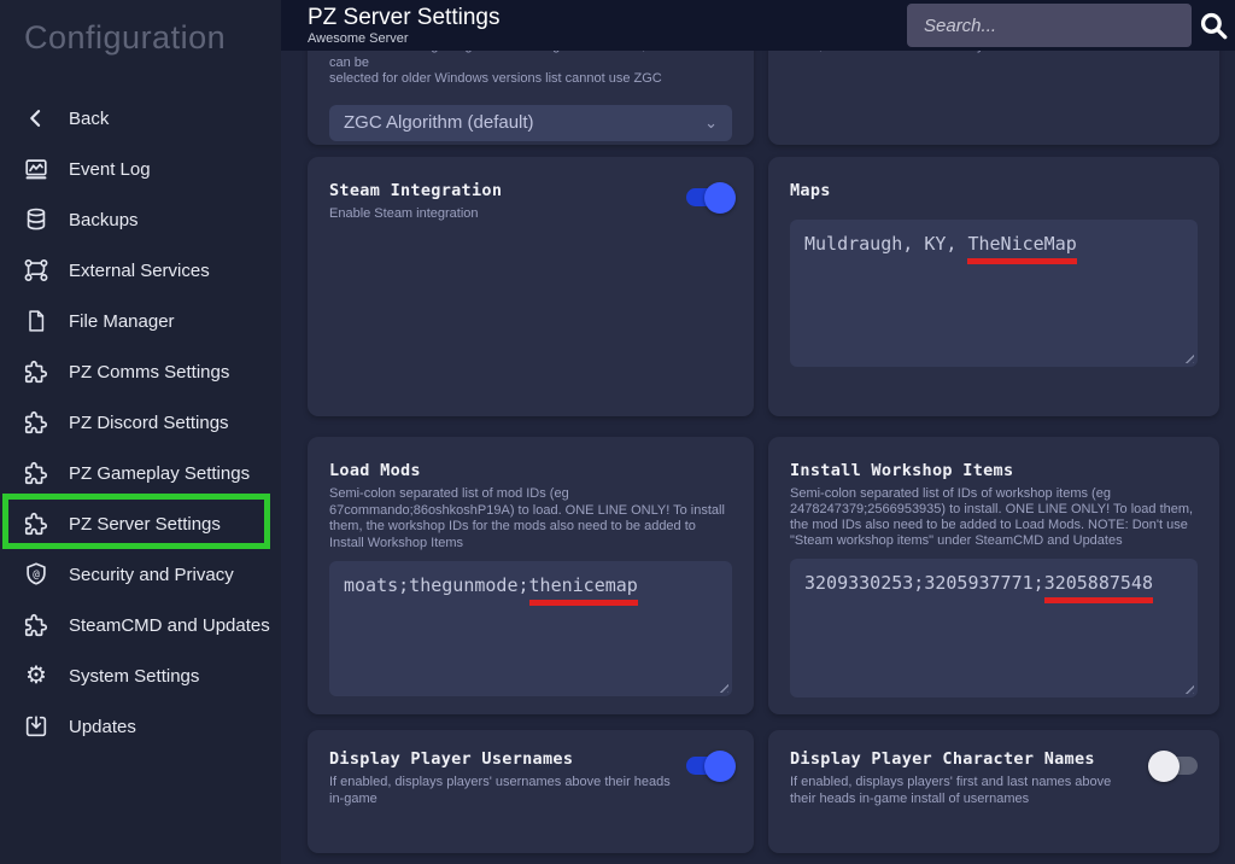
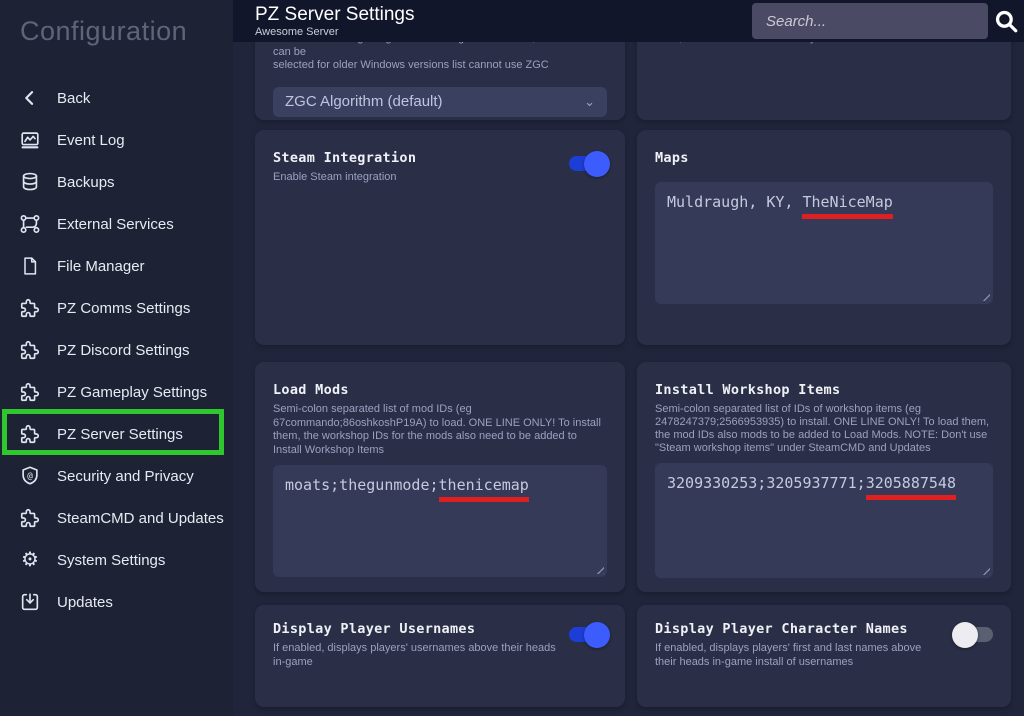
  Configuration
  Back
  Event Log
  Backups
  External Services
  File Manager
  PZ Comms Settings
  PZ Discord Settings
  PZ Gameplay Settings
  PZ Server Settings
  @
  Security and Privacy
  SteamCMD and Updates
  ⚙
  System Settings
  Updates
  PZ Server Settings
  Awesome Server
  Search...
  selected for older Windows versions list cannot use ZGC
  ZGC Algorithm (default)
  ⌄
  Steam Integration
  Enable Steam integration
  Maps
  Muldraugh, KY, TheNiceMap
  Load Mods
  Semi-colon separated list of mod IDs (eg 67commando;86oshkoshP19A) to load. ONE LINE ONLY! To install them, the workshop IDs for the mods also need to be added to Install Workshop Items
  moats;thegunmode;thenicemap
  Install Workshop Items
- Semi-colon separated list of IDs of workshop items (eg 2478247379;2566953935) to install. ONE LINE ONLY! To load them, the mod IDs also need to be added to Load Mods. NOTE: Don't use "Steam workshop items" under SteamCMD and Updates
+ Semi-colon separated list of IDs of workshop items (eg 2478247379;2566953935) to install. ONE LINE ONLY! To load them, the mod IDs also mods to be added to Load Mods. NOTE: Don't use "Steam workshop items" under SteamCMD and Updates
  3209330253;3205937771;3205887548
  Display Player Usernames
  If enabled, displays players' usernames above their heads in-game
  Display Player Character Names
  If enabled, displays players' first and last names above their heads in-game install of usernames
